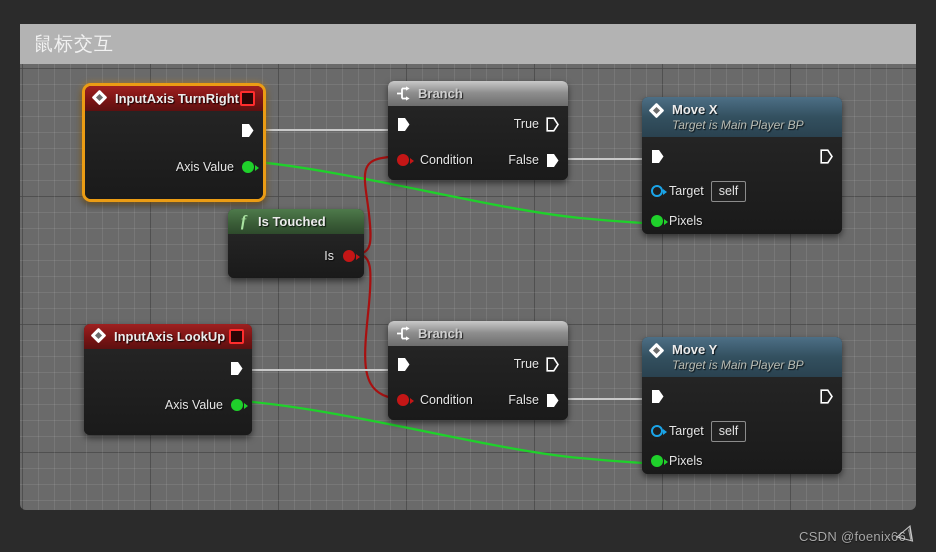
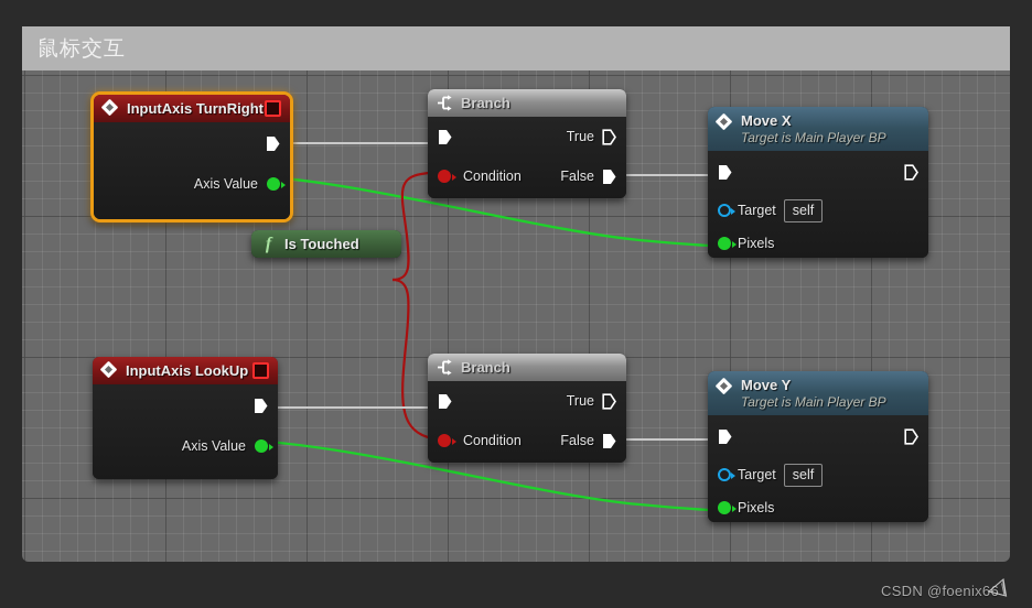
  鼠标交互
  InputAxis TurnRight
  Axis Value
  Branch
  True
  Condition
  False
  Move X
  Target is Main Player BP
  Target
  self
  Pixels
  f
  Is Touched
- Is
  InputAxis LookUp
  Axis Value
  Branch
  True
  Condition
  False
  Move Y
  Target is Main Player BP
  Target
  self
  Pixels
  CSDN @foenix66
